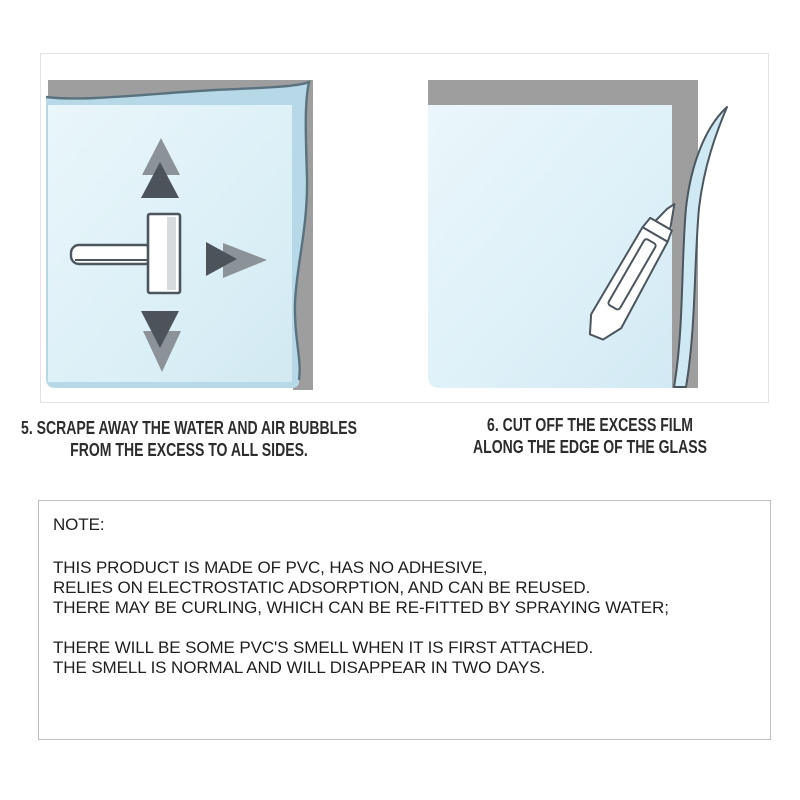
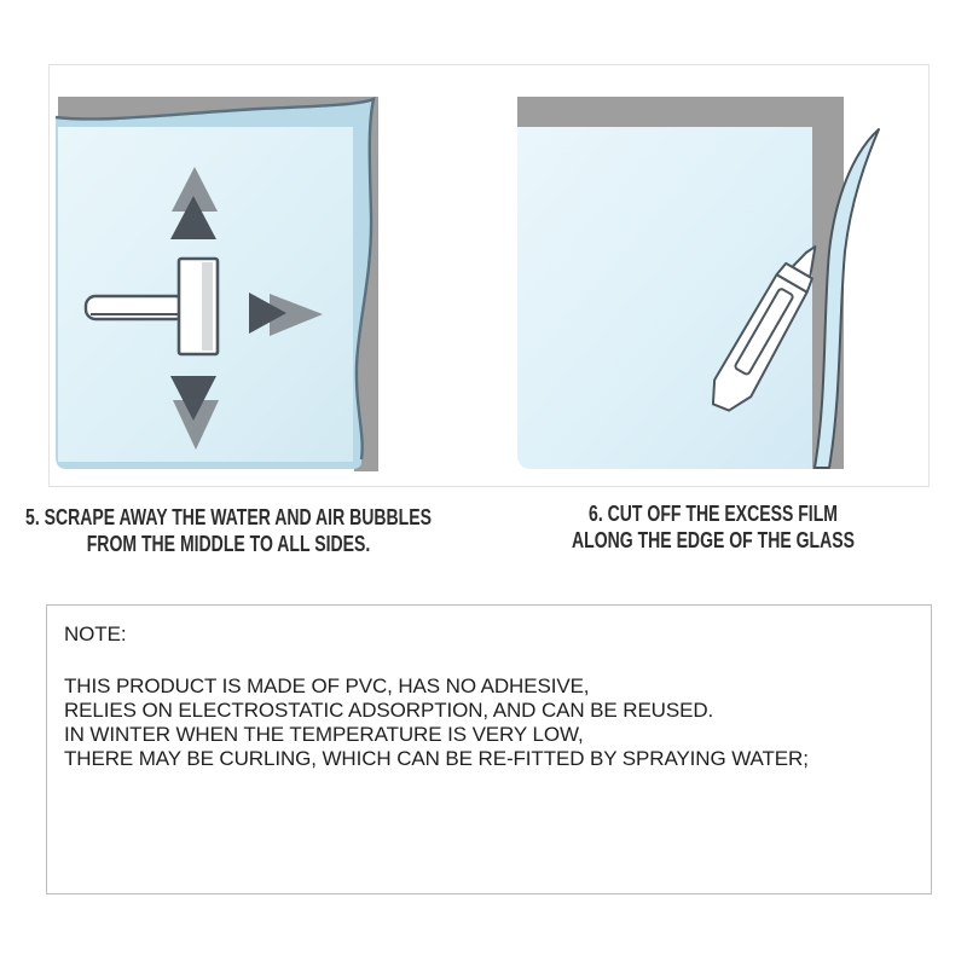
  5. SCRAPE AWAY THE WATER AND AIR BUBBLES
- FROM THE EXCESS TO ALL SIDES.
+ FROM THE MIDDLE TO ALL SIDES.
  6. CUT OFF THE EXCESS FILM
  ALONG THE EDGE OF THE GLASS
  NOTE:
  THIS PRODUCT IS MADE OF PVC, HAS NO ADHESIVE,
  RELIES ON ELECTROSTATIC ADSORPTION, AND CAN BE REUSED.
+ IN WINTER WHEN THE TEMPERATURE IS VERY LOW,
  THERE MAY BE CURLING, WHICH CAN BE RE-FITTED BY SPRAYING WATER;
- THERE WILL BE SOME PVC'S SMELL WHEN IT IS FIRST ATTACHED.
- THE SMELL IS NORMAL AND WILL DISAPPEAR IN TWO DAYS.
